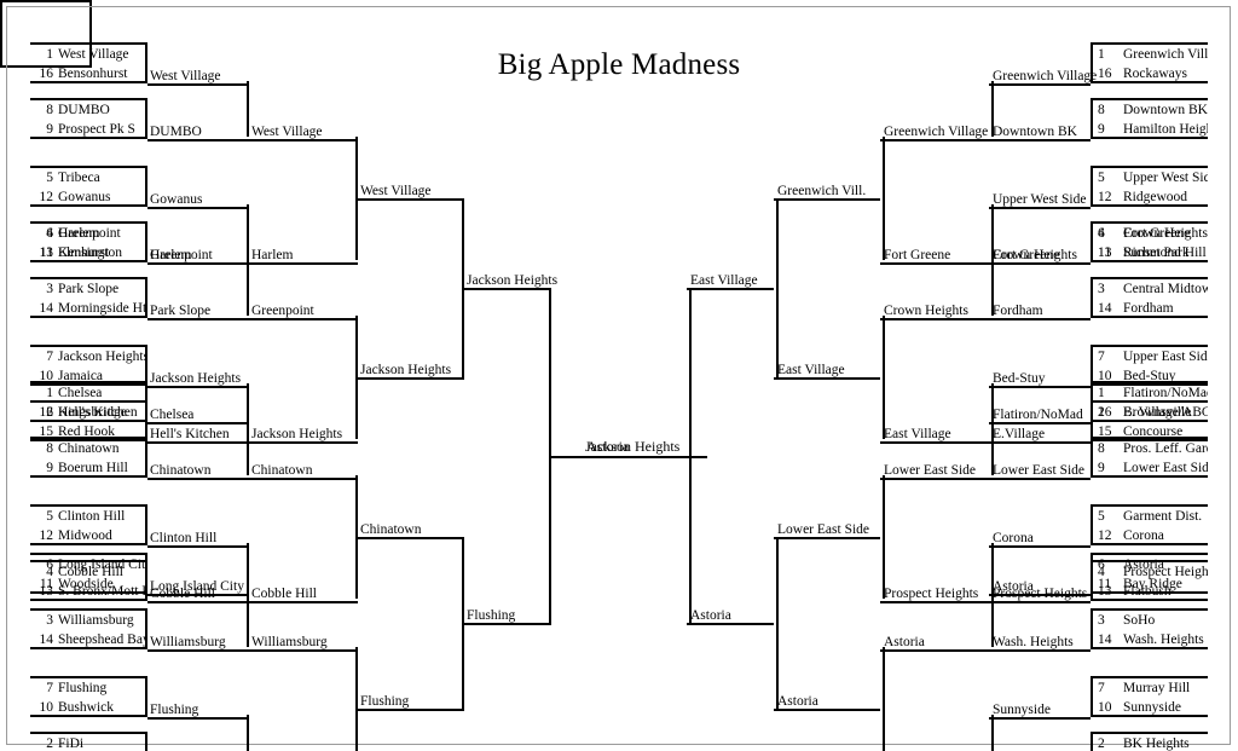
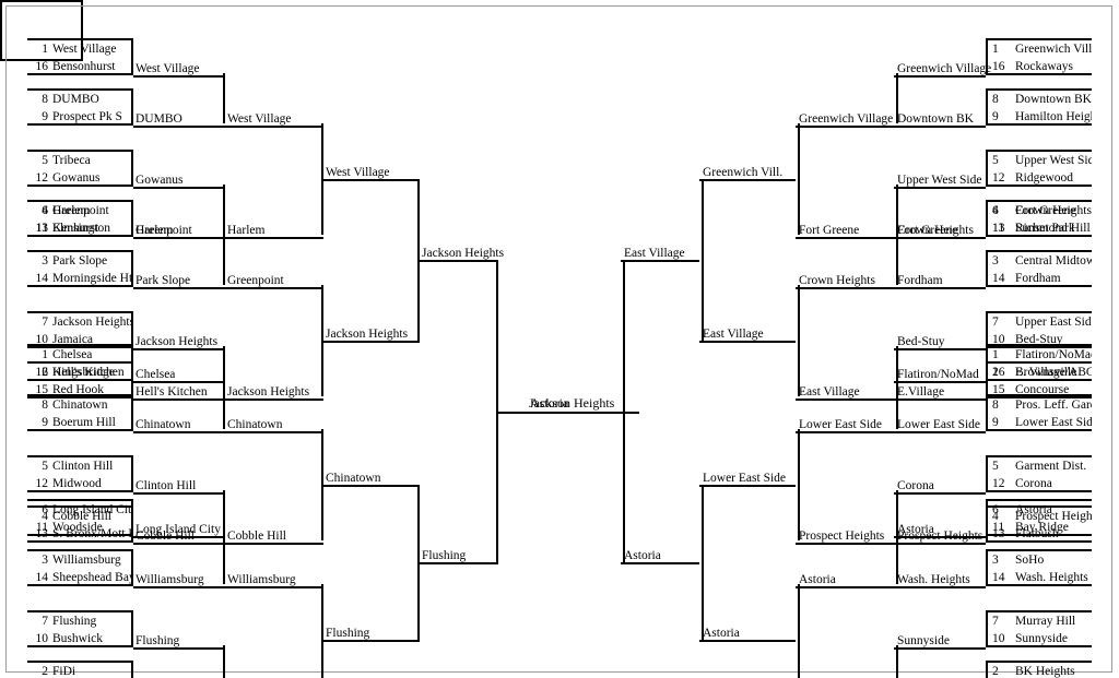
- Big Apple Madness
  1
  West Village
  16
  Bensonhurst
  8
  DUMBO
  9
  Prospect Pk S
  5
  Tribeca
  12
  Gowanus
  4
  Harlem
  13
  Kensington
  West Village
  DUMBO
  Gowanus
  Harlem
  West Village
  Harlem
  West Village
  6
  Greenpoint
  11
  Elmhurst
  3
  Park Slope
  14
  Morningside Ht
  7
  Jackson Height
  10
  Jamaica
  2
  Hell's Kitchen
  15
  Red Hook
  Greenpoint
  Park Slope
  Jackson Heights
  Hell's Kitchen
  Greenpoint
  Jackson Heights
  Jackson Heights
  1
  Chelsea
  16
  Kingsbridge
  8
  Chinatown
  9
  Boerum Hill
  5
  Clinton Hill
  12
  Midwood
  4
  Cobble Hill
  13
  S. Bronx/Mott
  Chelsea
  Chinatown
  Clinton Hill
  Cobble Hill
  Chinatown
  Cobble Hill
  Chinatown
  6
  Long Island Cit
  11
  Woodside
  3
  Williamsburg
  14
  Sheepshead Ba
  7
  Flushing
  10
  Bushwick
  2
  FiDi
  Long Island City
  Williamsburg
  Flushing
  Williamsburg
  Flushing
  1
  Greenwich Vill
  16
  Rockaways
  8
  Downtown BK
  9
  Hamilton Heig
  5
  Upper West Sid
  12
  Ridgewood
  4
  Fort Greene
  13
  Richmond Hill
  Greenwich Village
  Downtown BK
  Upper West Side
  Fort Greene
  Greenwich Village
  Fort Greene
  Greenwich Vill.
  6
  Crown Heights
  11
  Sunset Park
  3
  Central Midtow
  14
  Fordham
  7
  Upper East Sid
  10
  Bed-Stuy
  2
  E. Village/ABC
  15
  Concourse
  Crown Heights
  Fordham
  Bed-Stuy
  E.Village
  Crown Heights
  East Village
  East Village
  1
  Flatiron/NoMa
  16
  Brownsville
  8
  Pros. Leff. Gar
  9
  Lower East Sid
  5
  Garment Dist.
  12
  Corona
  4
  Prospect Heigh
  13
  Flatbush
  Flatiron/NoMad
  Lower East Side
  Corona
  Prospect Heights
  Lower East Side
  Prospect Heights
  Lower East Side
  6
  Astoria
  11
  Bay Ridge
  3
  SoHo
  14
  Wash. Heights
  7
  Murray Hill
  10
  Sunnyside
  2
  BK Heights
  Astoria
  Wash. Heights
  Sunnyside
  Astoria
  Astoria
  Jackson Heights
  Flushing
  East Village
  Astoria
  Jackson Heights
  Astoria
